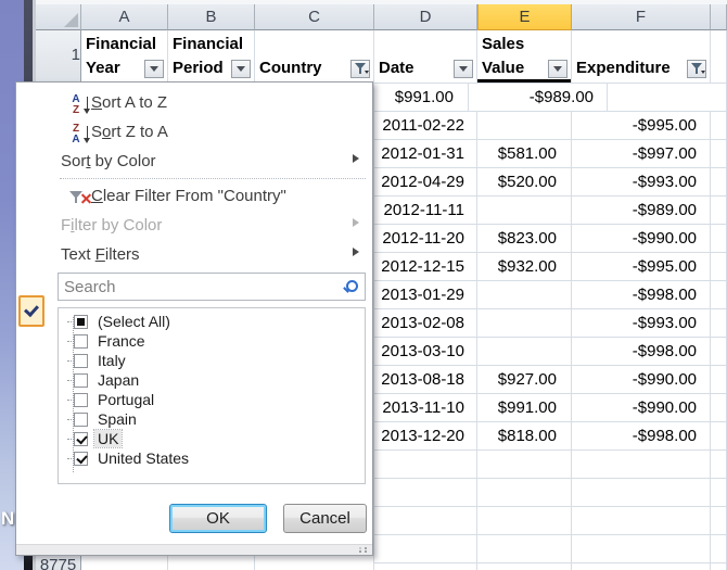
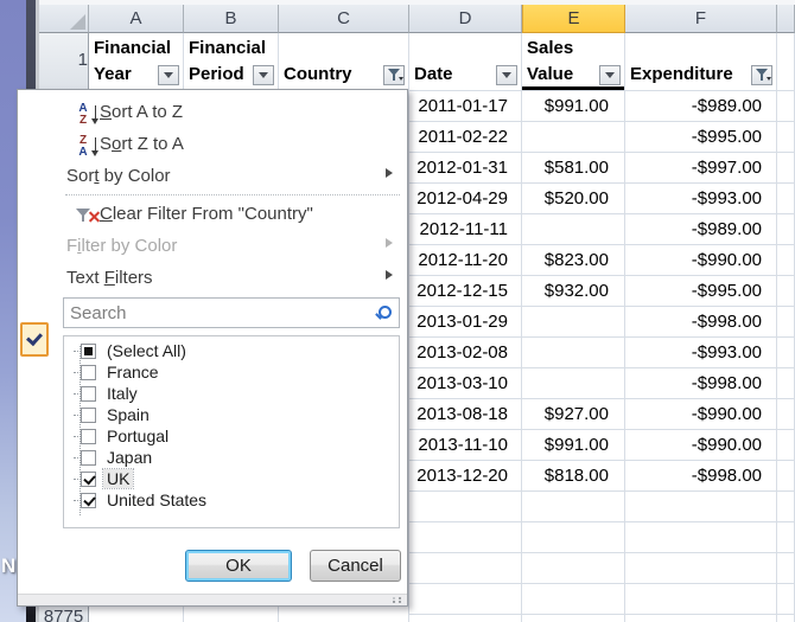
  N
  A
  B
  C
  D
  E
  F
  1
  Financial
  Year
  Financial
  Period
  Country
  Date
  Sales
  Value
  Expenditure
+ 2011-01-17
  $991.00
  -$989.00
  2011-02-22
  -$995.00
  2012-01-31
  $581.00
  -$997.00
  2012-04-29
  $520.00
  -$993.00
  2012-11-11
  -$989.00
  2012-11-20
  $823.00
  -$990.00
  2012-12-15
  $932.00
  -$995.00
  2013-01-29
  -$998.00
  2013-02-08
  -$993.00
  2013-03-10
  -$998.00
  2013-08-18
  $927.00
  -$990.00
  2013-11-10
  $991.00
  -$990.00
  2013-12-20
  $818.00
  -$998.00
  8775
  A
  Z
  Sort A to Z
  Z
  A
  Sort Z to A
  Sort by Color
  Clear Filter From "Country"
  Filter by Color
  Text Filters
  Search
  (Select All)
  France
  Italy
- Japan
+ Spain
  Portugal
- Spain
+ Japan
  UK
  United States
  OK
  Cancel
